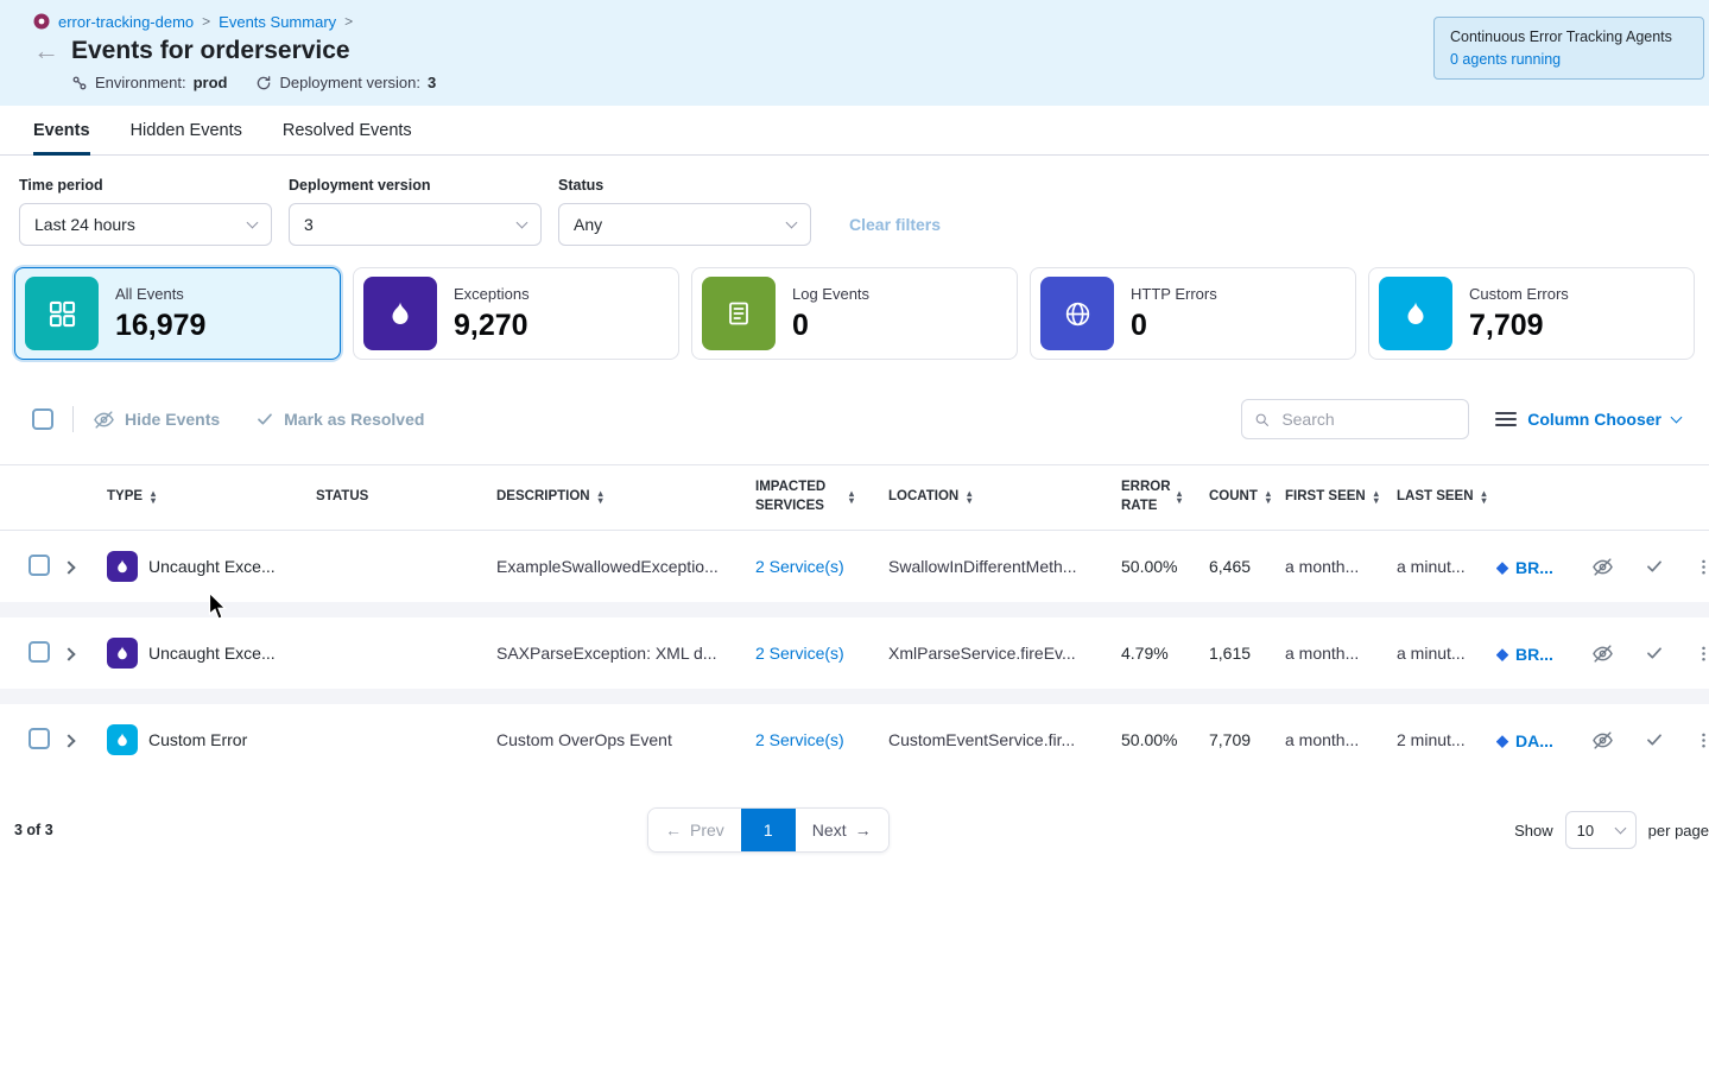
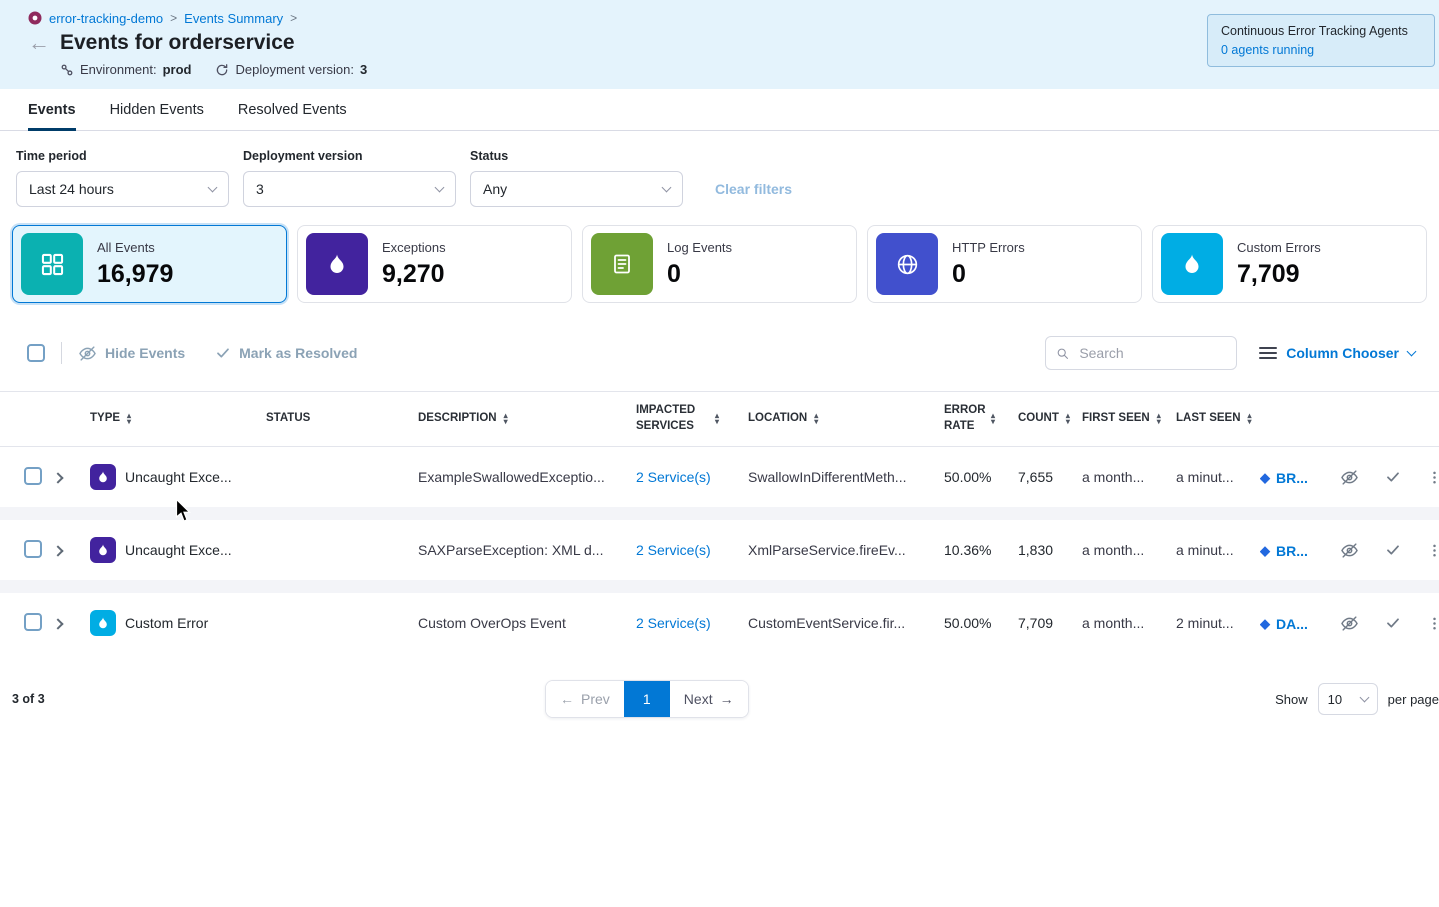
  error-tracking-demo
  >
  Events Summary
  >
  ←
  Events for orderservice
  Environment:
  prod
  Deployment version:
  3
  Continuous Error Tracking Agents
  0 agents running
  Events
  Hidden Events
  Resolved Events
  Time period
  Last 24 hours
  Deployment version
  3
  Status
  Any
  Clear filters
  All Events
  16,979
  Exceptions
  9,270
  Log Events
  0
  HTTP Errors
  0
  Custom Errors
  7,709
  Hide Events
  Mark as Resolved
  Search
  Column Chooser
  TYPE
  ▴
  ▾
  STATUS
  DESCRIPTION
  ▴
  ▾
  IMPACTED SERVICES
  ▴
  ▾
  LOCATION
  ▴
  ▾
  ERROR RATE
  ▴
  ▾
  COUNT
  ▴
  ▾
  FIRST SEEN
  ▴
  ▾
  LAST SEEN
  ▴
  ▾
  Uncaught Exce...
  ExampleSwallowedExceptio...
  2 Service(s)
  SwallowInDifferentMeth...
  50.00%
- 6,465
+ 7,655
  a month...
  a minut...
  ◆
  BR...
  Uncaught Exce...
  SAXParseException: XML d...
  2 Service(s)
  XmlParseService.fireEv...
- 4.79%
+ 10.36%
- 1,615
+ 1,830
  a month...
  a minut...
  ◆
  BR...
  Custom Error
  Custom OverOps Event
  2 Service(s)
  CustomEventService.fir...
  50.00%
  7,709
  a month...
  2 minut...
  ◆
  DA...
  3 of 3
  ←
  Prev
  1
  Next
  →
  Show
  10
  per page
